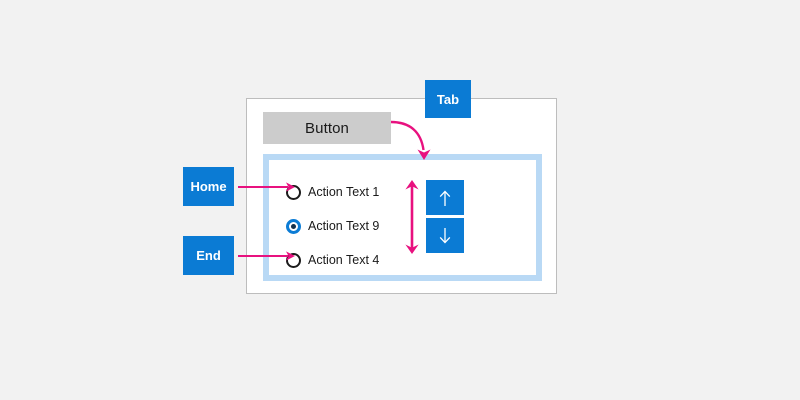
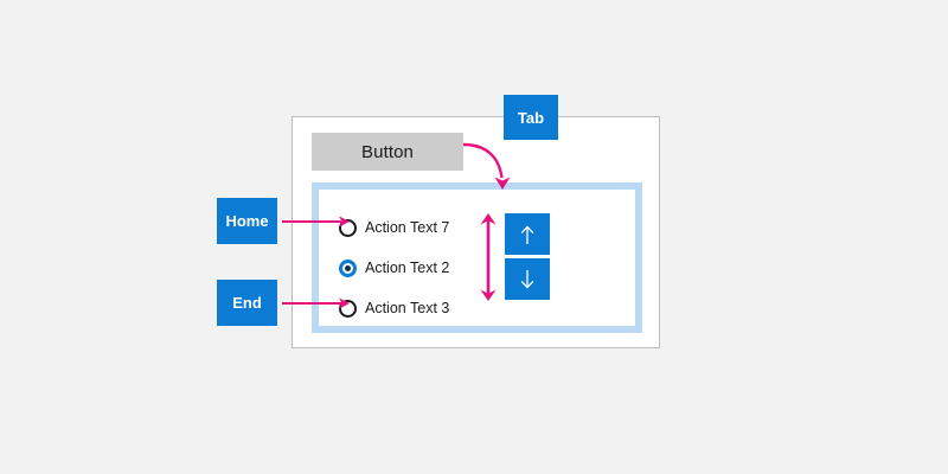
  Button
- Action Text 1
+ Action Text 7
- Action Text 9
+ Action Text 2
- Action Text 4
+ Action Text 3
  Tab
  Home
  End
